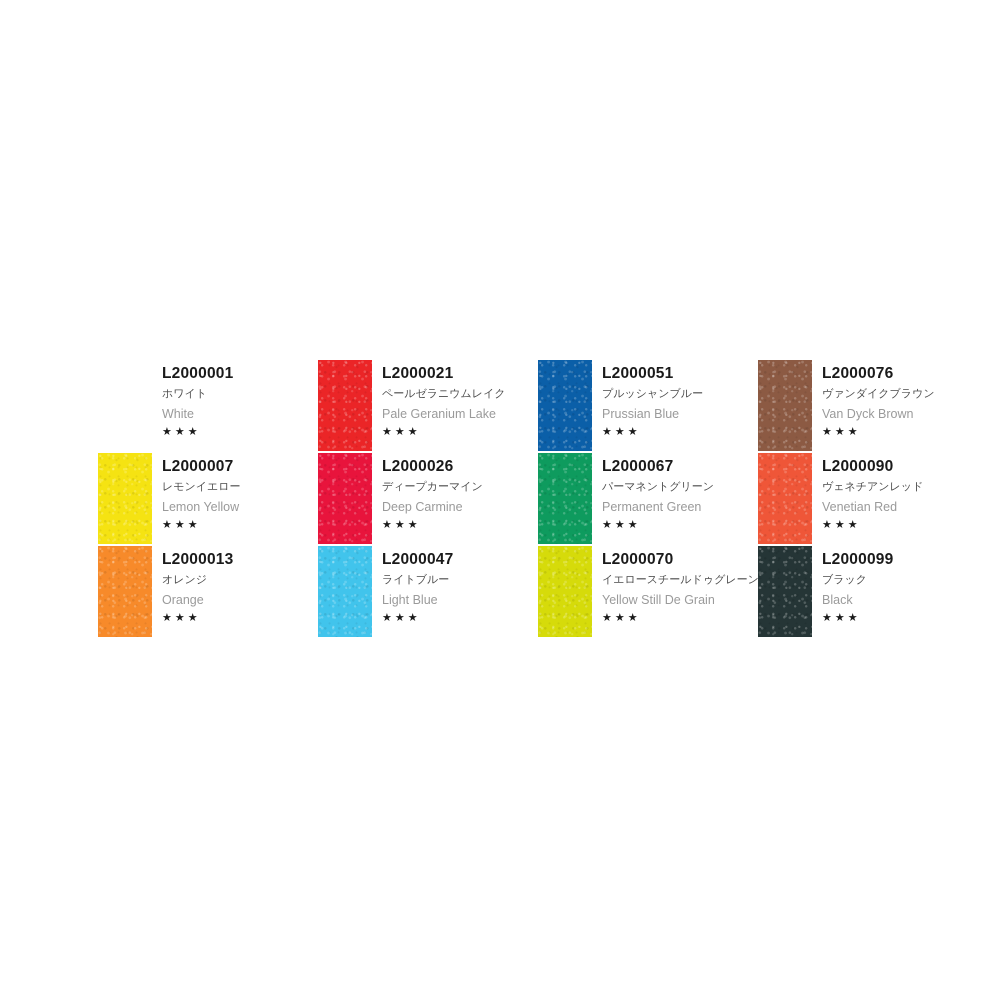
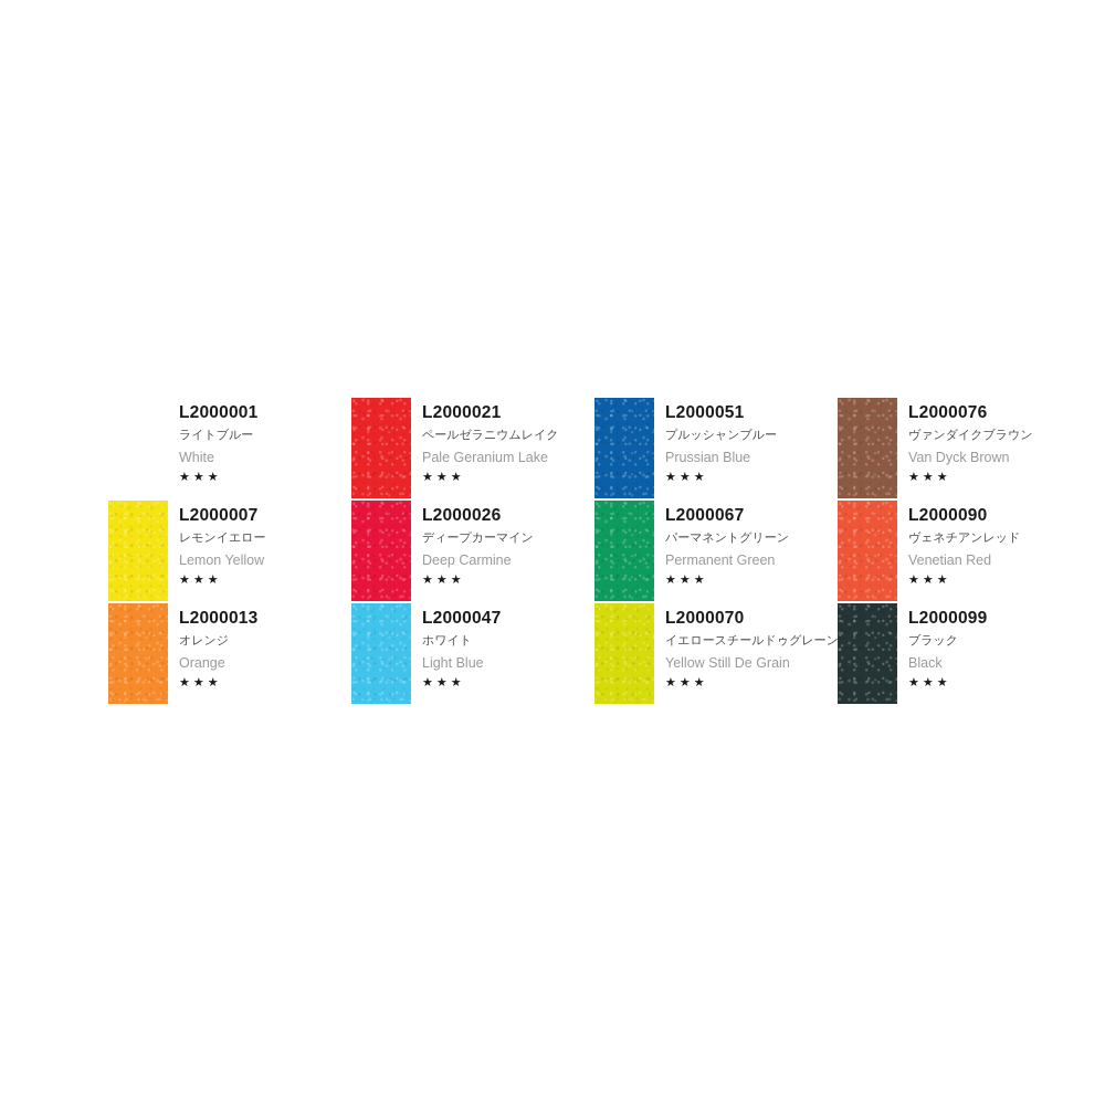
  L2000001
- ホワイト
+ ライトブルー
  White
  ★★★
  L2000007
  レモンイエロー
  Lemon Yellow
  ★★★
  L2000013
  オレンジ
  Orange
  ★★★
  L2000021
  ペールゼラニウムレイク
  Pale Geranium Lake
  ★★★
  L2000026
  ディープカーマイン
  Deep Carmine
  ★★★
  L2000047
- ライトブルー
+ ホワイト
  Light Blue
  ★★★
  L2000051
  プルッシャンブルー
  Prussian Blue
  ★★★
  L2000067
  パーマネントグリーン
  Permanent Green
  ★★★
  L2000070
  イエロースチールドゥグレーン
  Yellow Still De Grain
  ★★★
  L2000076
  ヴァンダイクブラウン
  Van Dyck Brown
  ★★★
  L2000090
  ヴェネチアンレッド
  Venetian Red
  ★★★
  L2000099
  ブラック
  Black
  ★★★
